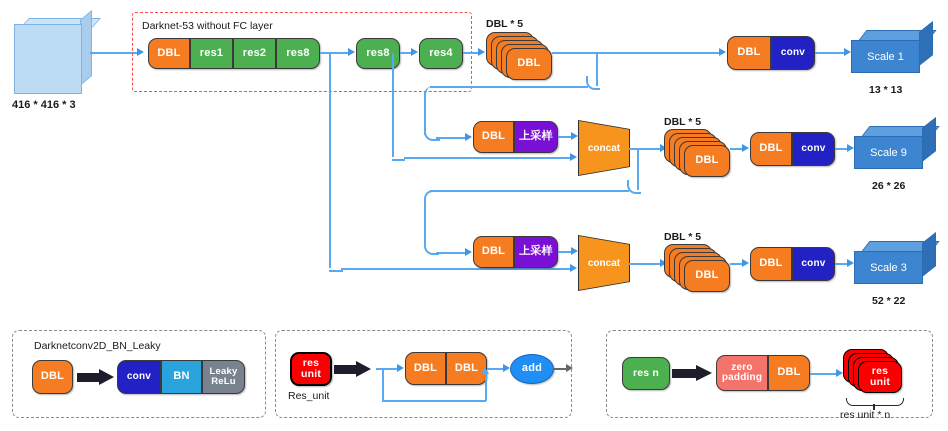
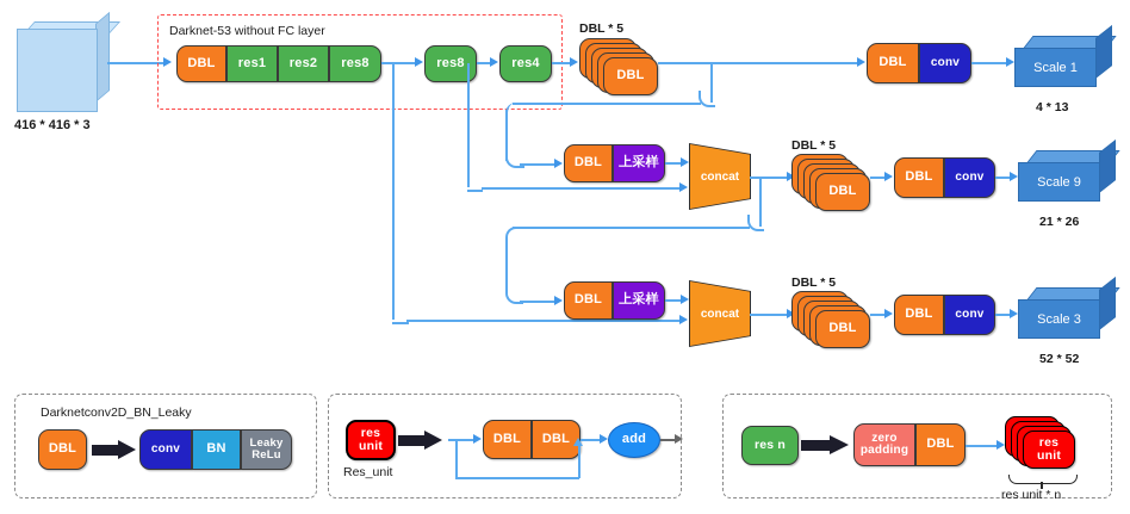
  416 * 416 * 3
  Darknet-53 without FC layer
  DBL
  res1
  res2
  res8
  res8
  res4
  DBL * 5
  DBL
  DBL
  conv
  Scale 1
- 13 * 13
+ 4 * 13
  DBL
  上采样
  concat
  DBL * 5
  DBL
  DBL
  conv
  Scale 9
- 26 * 26
+ 21 * 26
  DBL
  上采样
  concat
  DBL * 5
  DBL
  DBL
  conv
  Scale 3
- 52 * 22
+ 52 * 52
  Darknetconv2D_BN_Leaky
  DBL
  conv
  BN
  Leaky
  ReLu
  res
  unit
  Res_unit
  DBL
  DBL
  add
  res n
  zero
  padding
  DBL
  res
  unit
  res unit * n
